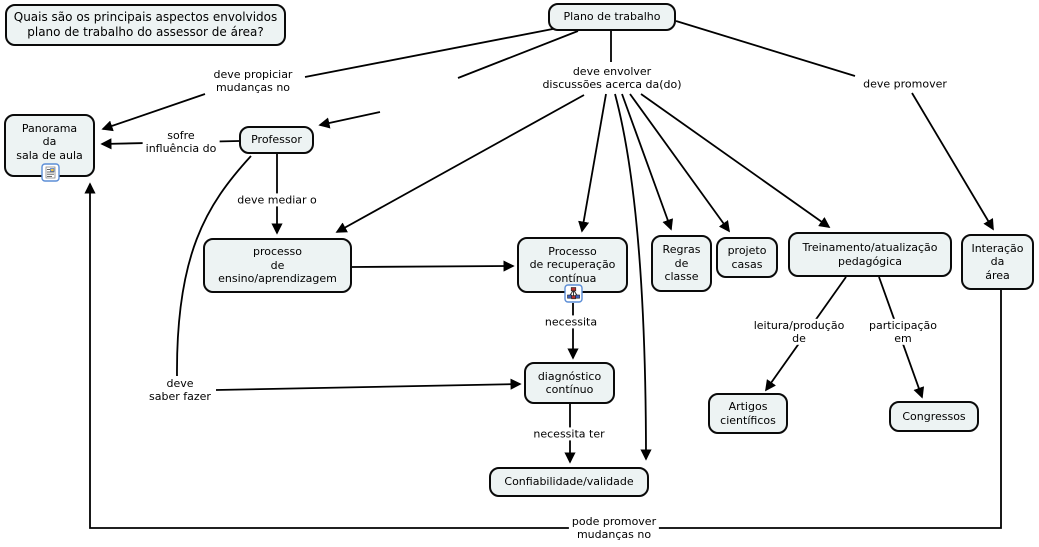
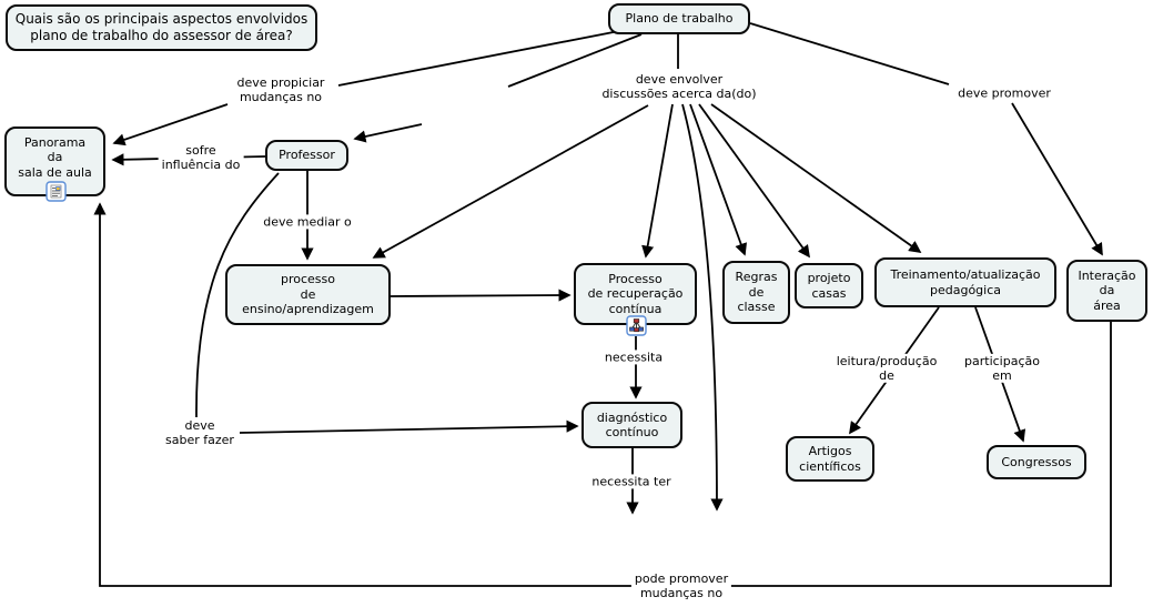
  deve propiciar
  mudanças no
  deve envolver
  discussões acerca da(do)
  deve promover
  sofre
  influência do
  deve mediar o
  necessita
  deve
  saber fazer
  necessita ter
  leitura/produção
  de
  participação
  em
  pode promover
  mudanças no
  Quais são os principais aspectos envolvidos
  plano de trabalho do assessor de área?
  Plano de trabalho
  Panorama
  da
  sala de aula
  Professor
  processo
  de
  ensino/aprendizagem
  Processo
  de recuperação
  contínua
  Regras
  de
  classe
  projeto
  casas
  Treinamento/atualização
  pedagógica
  Interação
  da
  área
  diagnóstico
  contínuo
  Artigos
  científicos
  Congressos
- Confiabilidade/validade
